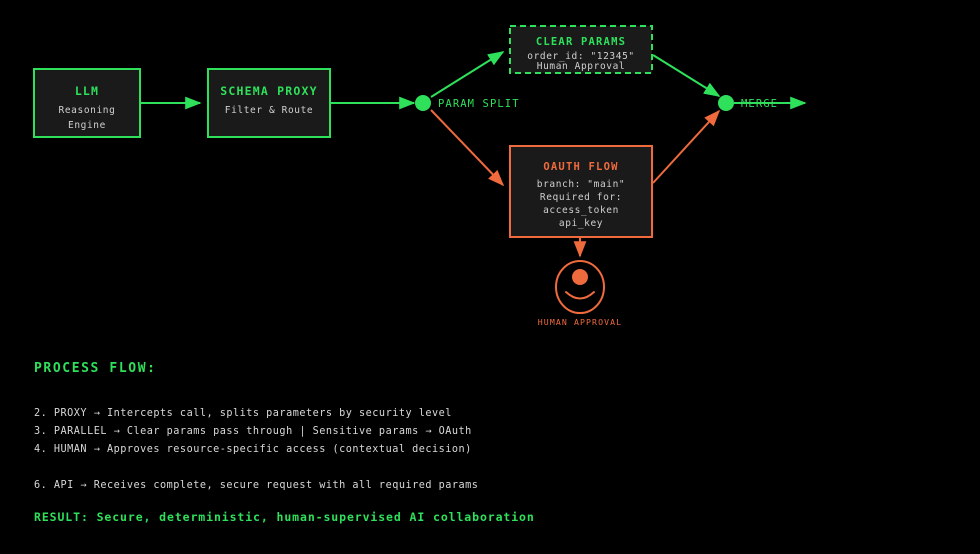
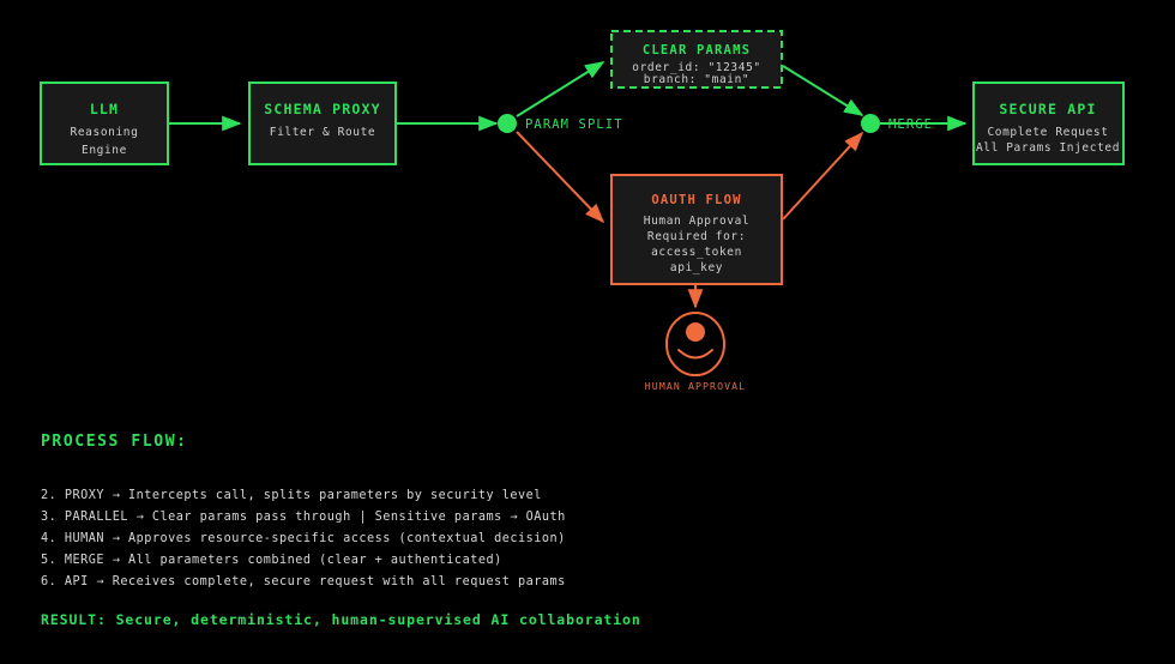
  LLM
  Reasoning
  Engine
  SCHEMA PROXY
  Filter & Route
  PARAM SPLIT
  CLEAR PARAMS
  order_id: "12345"
- Human Approval
+ branch: "main"
  OAUTH FLOW
- branch: "main"
+ Human Approval
  Required for:
  access_token
  api_key
  MERGE
+ SECURE API
+ Complete Request
+ All Params Injected
  HUMAN APPROVAL
  PROCESS FLOW:
  2. PROXY → Intercepts call, splits parameters by security level
  3. PARALLEL → Clear params pass through | Sensitive params → OAuth
  4. HUMAN → Approves resource-specific access (contextual decision)
+ 5. MERGE → All parameters combined (clear + authenticated)
- 6. API → Receives complete, secure request with all required params
+ 6. API → Receives complete, secure request with all request params
  RESULT: Secure, deterministic, human-supervised AI collaboration
